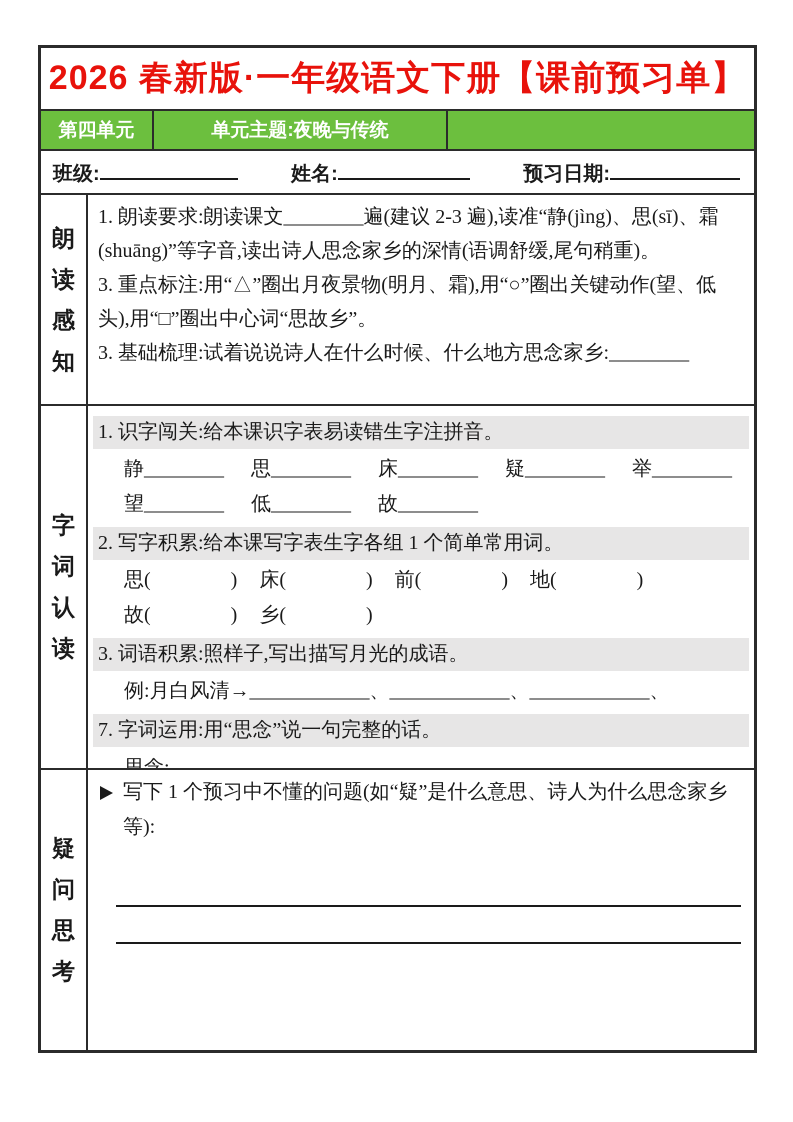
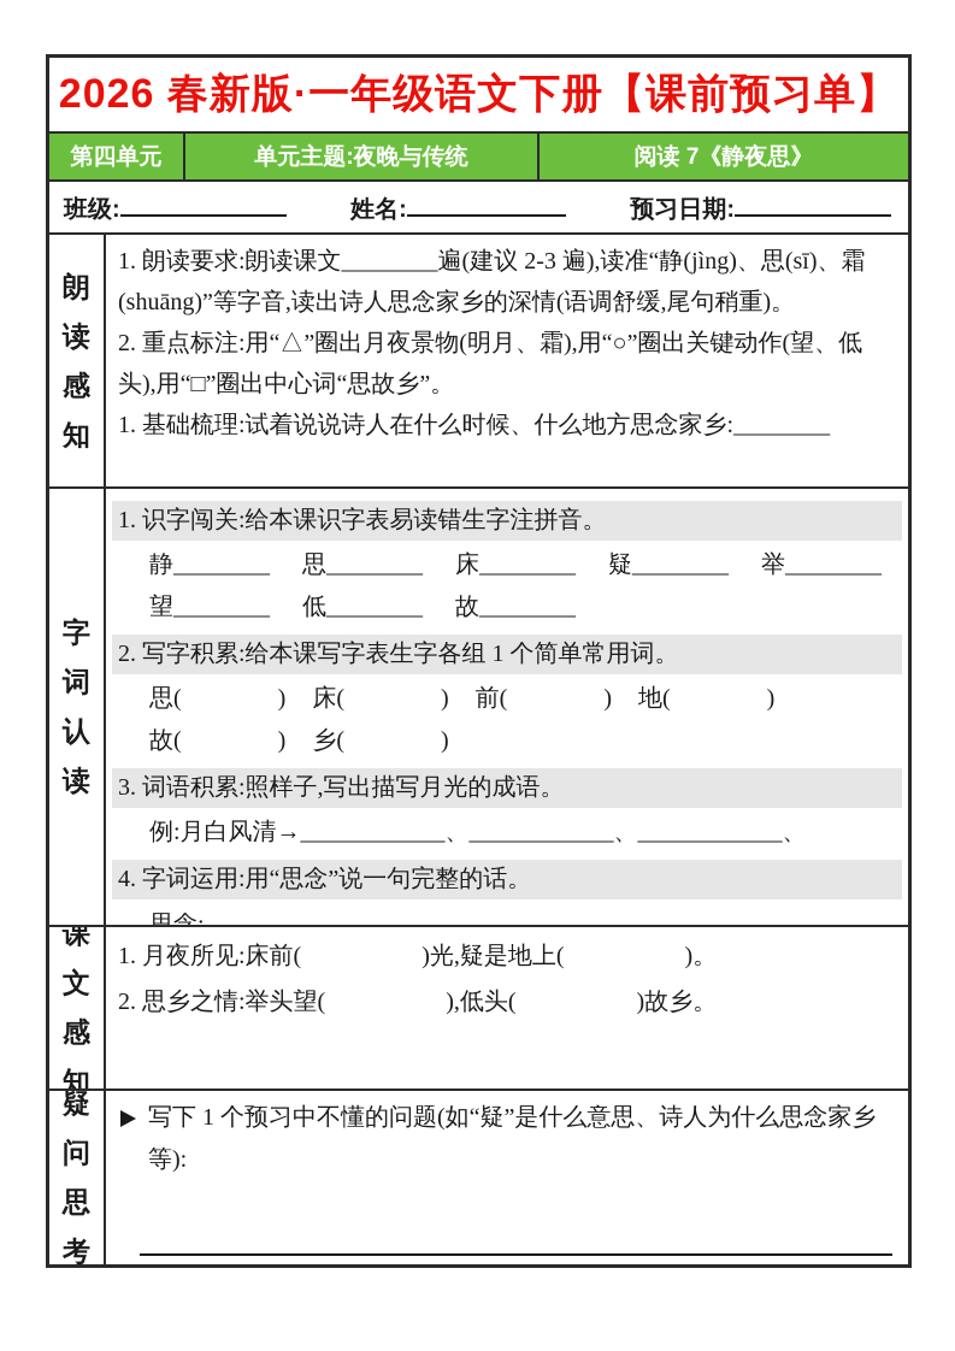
  2026 春新版·一年级语文下册【课前预习单】
  第四单元
  单元主题:夜晚与传统
+ 阅读 7《静夜思》
  班级:
  姓名:
  预习日期:
  朗读感知
  1. 朗读要求:朗读课文________遍(建议 2-3 遍),读准“静(jìng)、思(sī)、霜(shuāng)”等字音,读出诗人思念家乡的深情(语调舒缓,尾句稍重)。
- 3. 重点标注:用“△”圈出月夜景物(明月、霜),用“○”圈出关键动作(望、低头),用“□”圈出中心词“思故乡”。
+ 2. 重点标注:用“△”圈出月夜景物(明月、霜),用“○”圈出关键动作(望、低头),用“□”圈出中心词“思故乡”。
- 3. 基础梳理:试着说说诗人在什么时候、什么地方思念家乡:________
+ 1. 基础梳理:试着说说诗人在什么时候、什么地方思念家乡:________
  字词认读
  1. 识字闯关:给本课识字表易读错生字注拼音。
  静________
  思________
  床________
  疑________
  举________
  望________
  低________
  故________
  2. 写字积累:给本课写字表生字各组 1 个简单常用词。
  思( )
  床( )
  前( )
  地( )
  故( )
  乡( )
  3. 词语积累:照样子,写出描写月光的成语。
  例:月白风清→____________、____________、____________、
- 7. 字词运用:用“思念”说一句完整的话。
+ 4. 字词运用:用“思念”说一句完整的话。
+ 课文感知
+ 1. 月夜所见:床前( )光,疑是地上( )。
+ 2. 思乡之情:举头望( ),低头( )故乡。
  疑问思考
  写下 1 个预习中不懂的问题(如“疑”是什么意思、诗人为什么思念家乡等):
